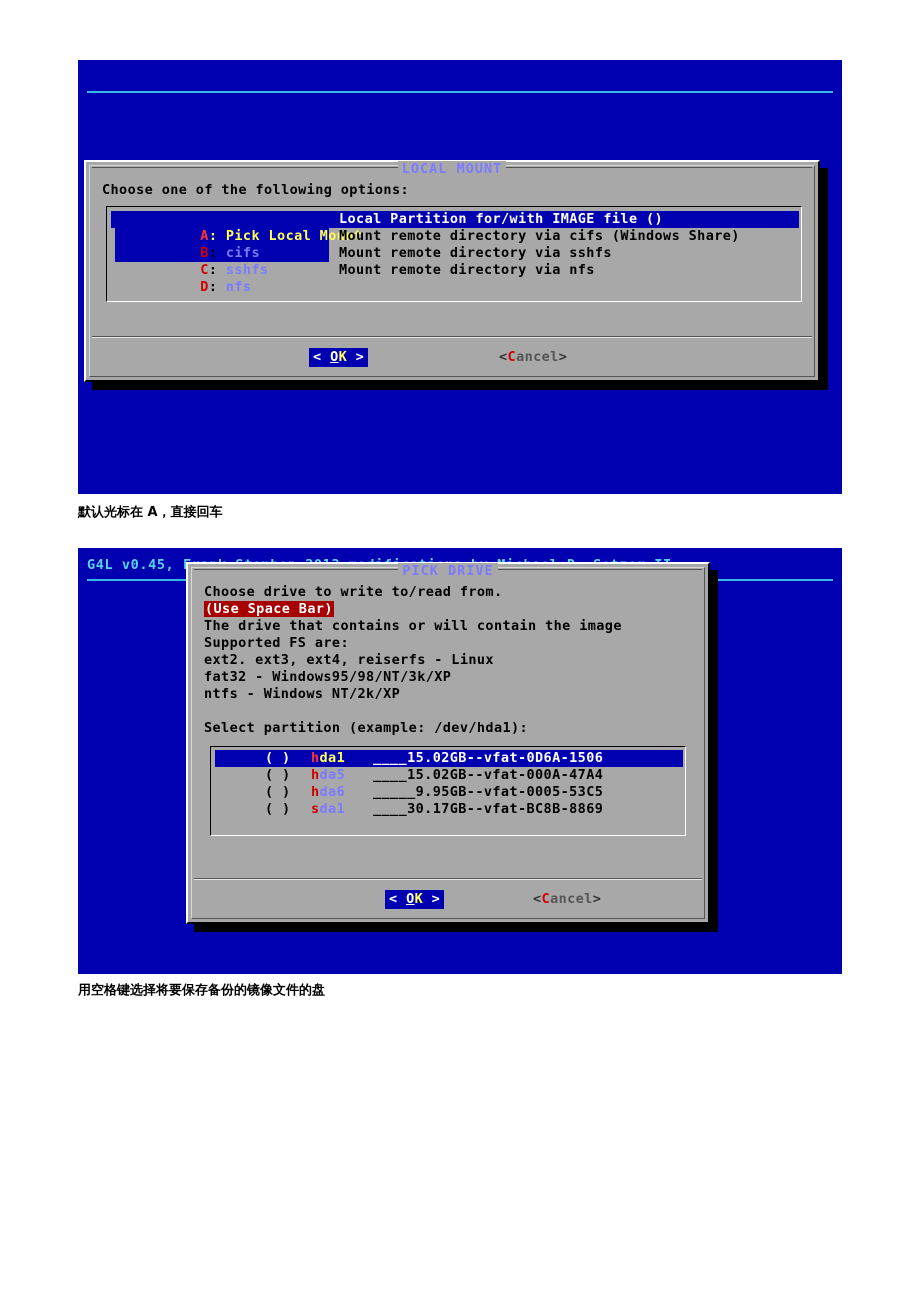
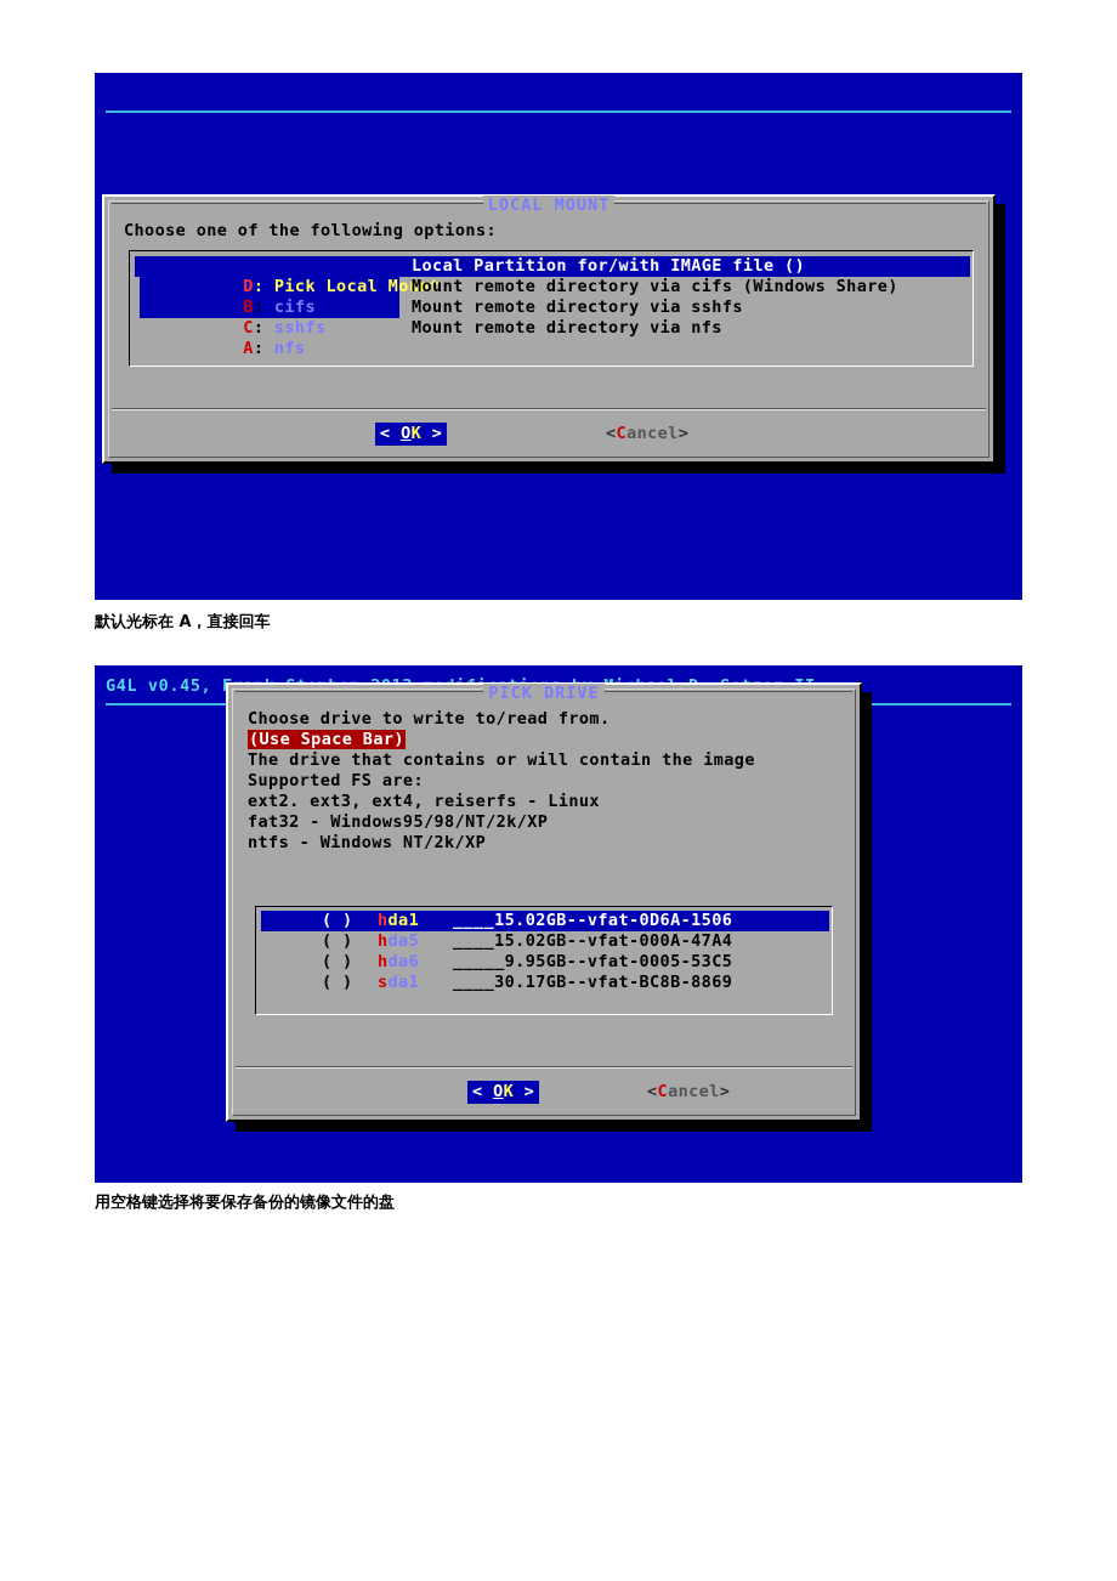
  LOCAL MOUNT
  Choose one of the following options:
- A: Pick Local Mount
+ D: Pick Local Mount
  Local Partition for/with IMAGE file ()
  B: cifs
  Mount remote directory via cifs (Windows Share)
  C: sshfs
  Mount remote directory via sshfs
- D: nfs
+ A: nfs
  Mount remote directory via nfs
  < OK >
  <Cancel>
  默认光标在 A，直接回车
  PICK DRIVE
  Choose drive to write to/read from.
  (Use Space Bar)
  The drive that contains or will contain the image
  Supported FS are:
  ext2. ext3, ext4, reiserfs - Linux
- fat32 - Windows95/98/NT/3k/XP
+ fat32 - Windows95/98/NT/2k/XP
  ntfs - Windows NT/2k/XP
- Select partition (example: /dev/hda1):
  ( )
  hda1
  ____15.02GB--vfat-0D6A-1506
  ( )
  hda5
  ____15.02GB--vfat-000A-47A4
  ( )
  hda6
  _____9.95GB--vfat-0005-53C5
  ( )
  sda1
  ____30.17GB--vfat-BC8B-8869
  < OK >
  <Cancel>
  用空格键选择将要保存备份的镜像文件的盘
